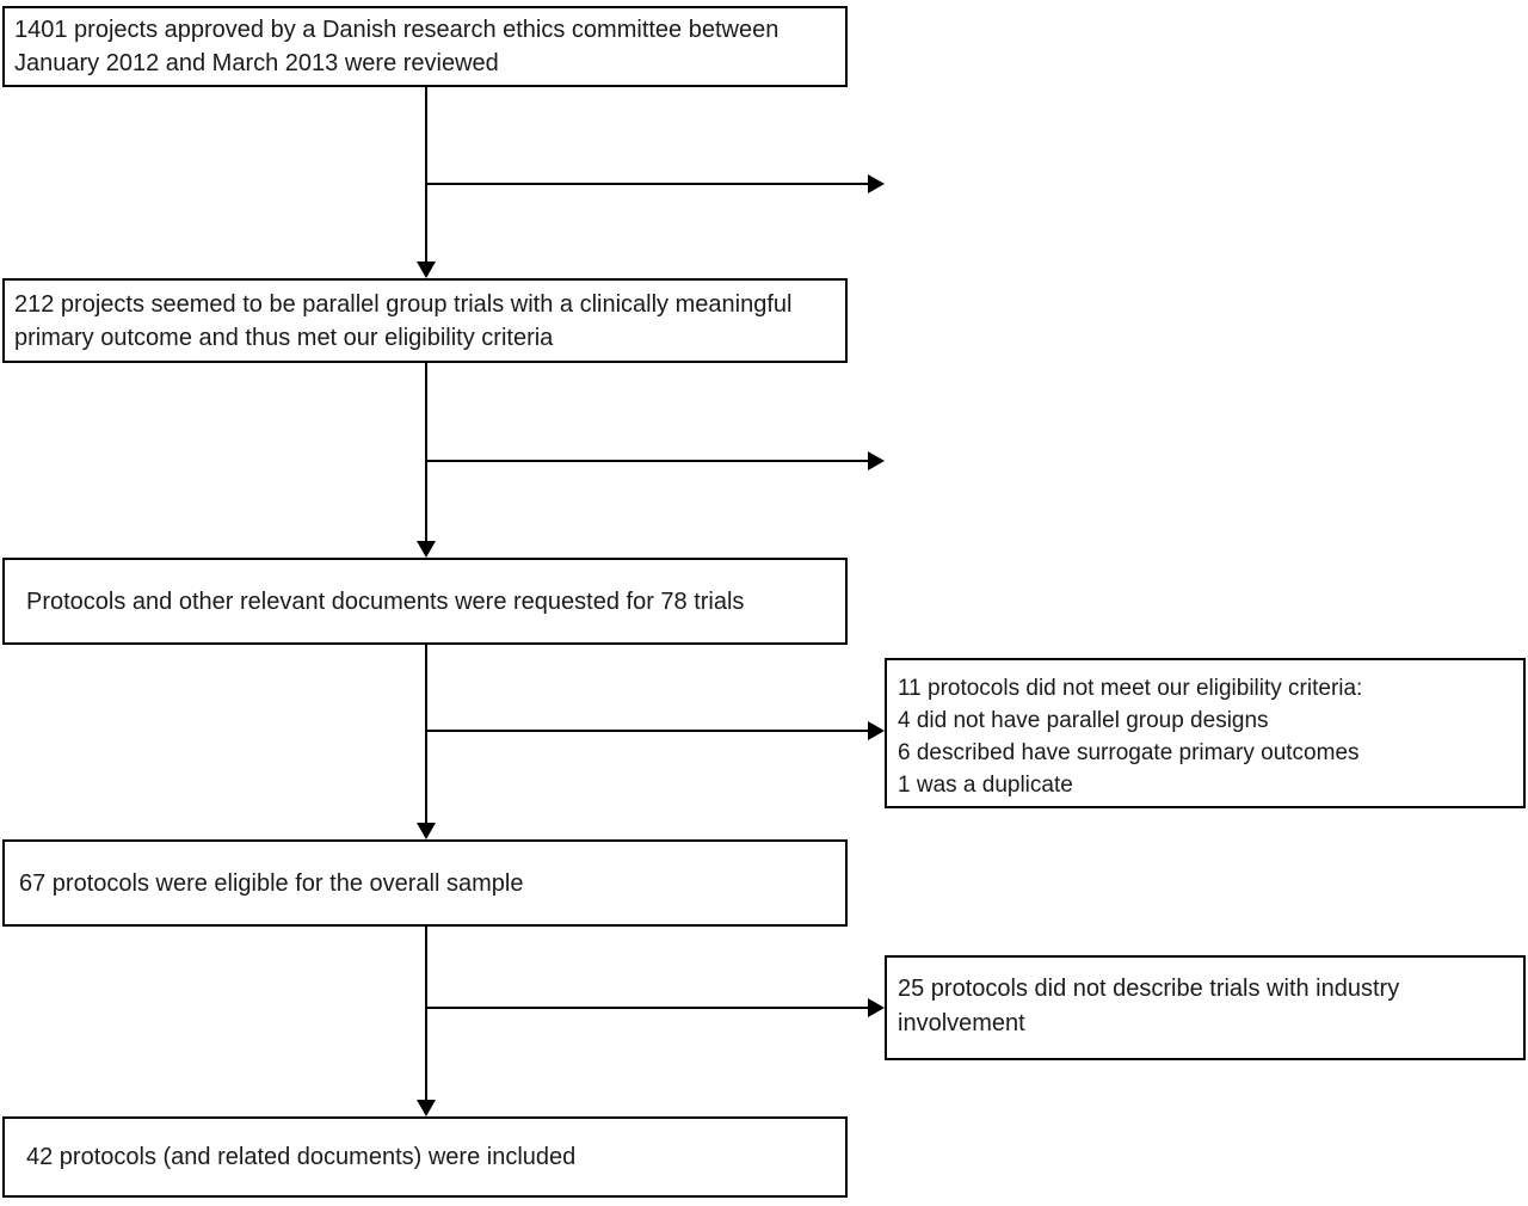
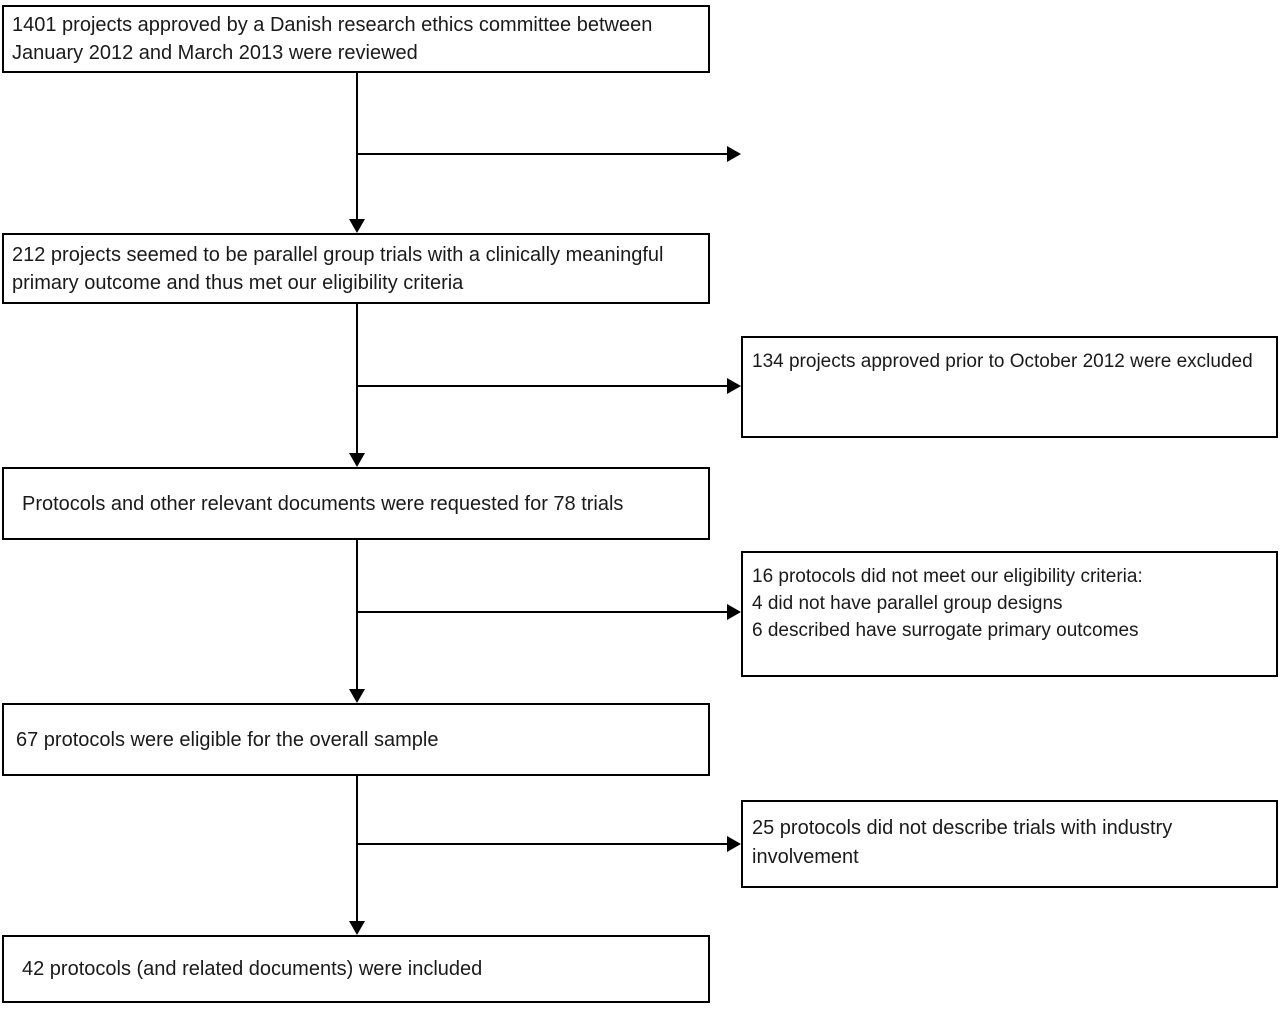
  1401 projects approved by a Danish research ethics committee between January 2012 and March 2013 were reviewed
  212 projects seemed to be parallel group trials with a clinically meaningful primary outcome and thus met our eligibility criteria
  Protocols and other relevant documents were requested for 78 trials
  67 protocols were eligible for the overall sample
  42 protocols (and related documents) were included
+ 134 projects approved prior to October 2012 were excluded
- 11 protocols did not meet our eligibility criteria:
+ 16 protocols did not meet our eligibility criteria:
  4 did not have parallel group designs
  6 described have surrogate primary outcomes
- 1 was a duplicate
  25 protocols did not describe trials with industry involvement
